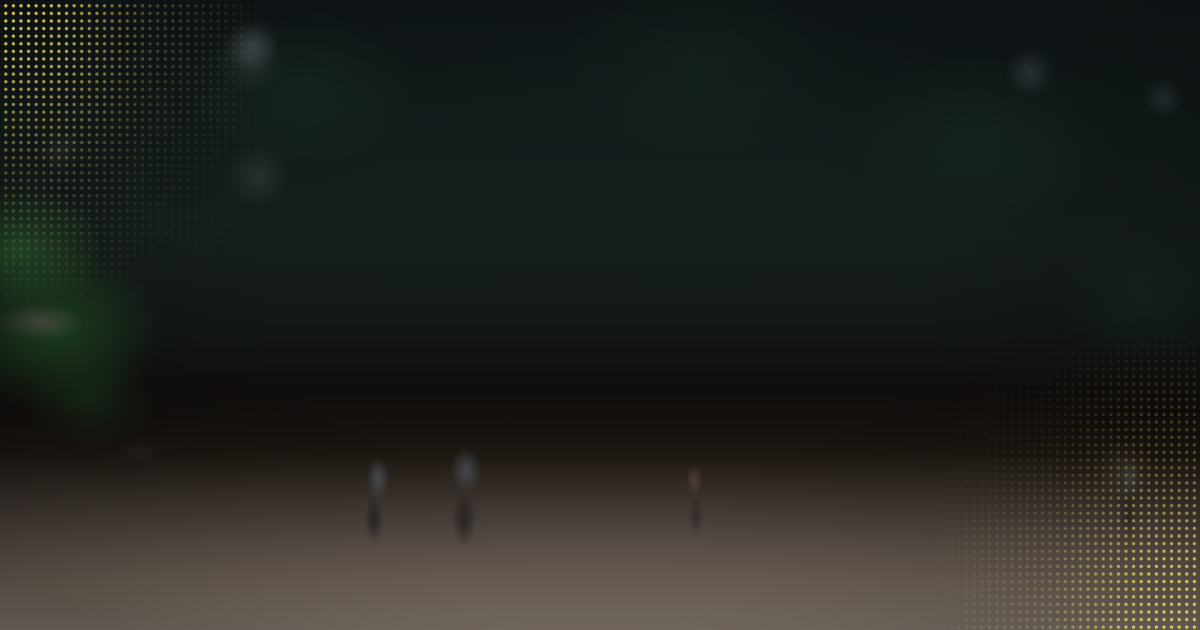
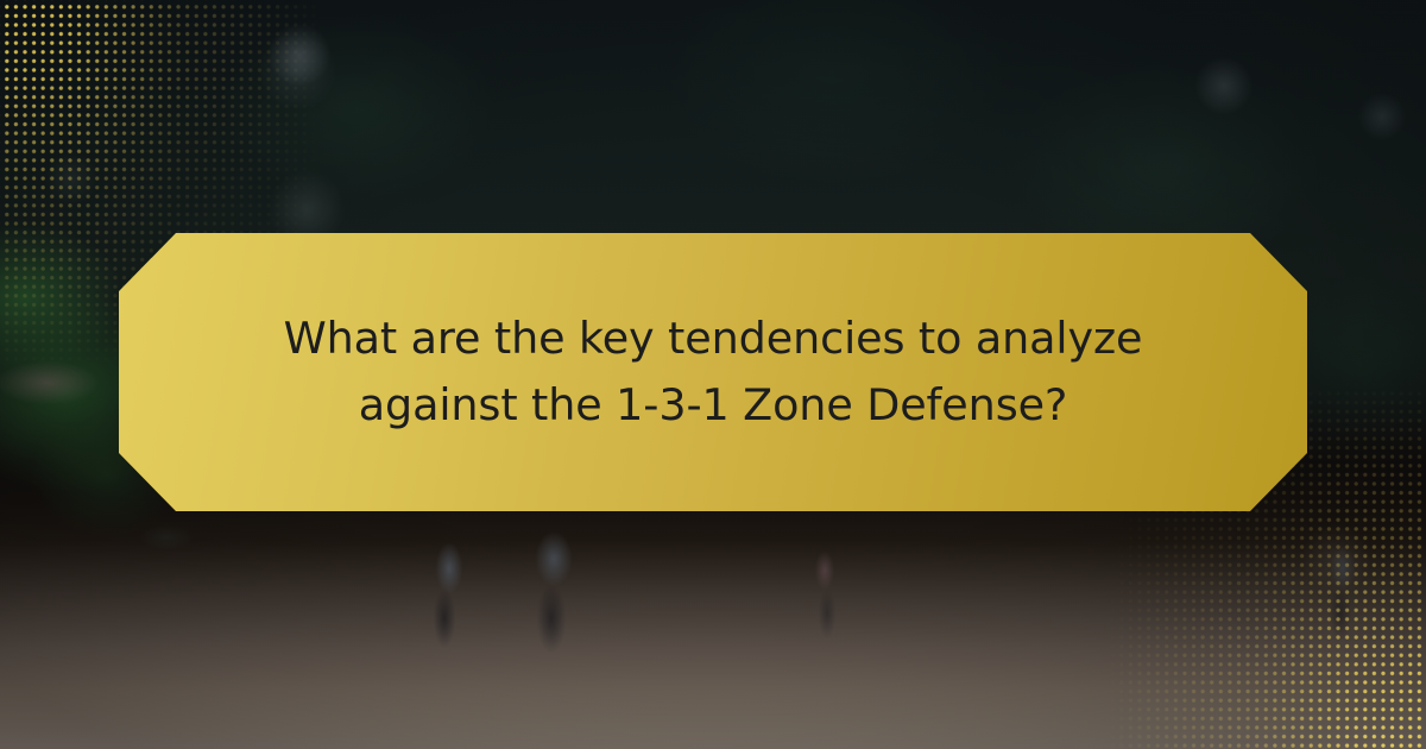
+ What are the key tendencies to analyze
+ against the 1-3-1 Zone Defense?
